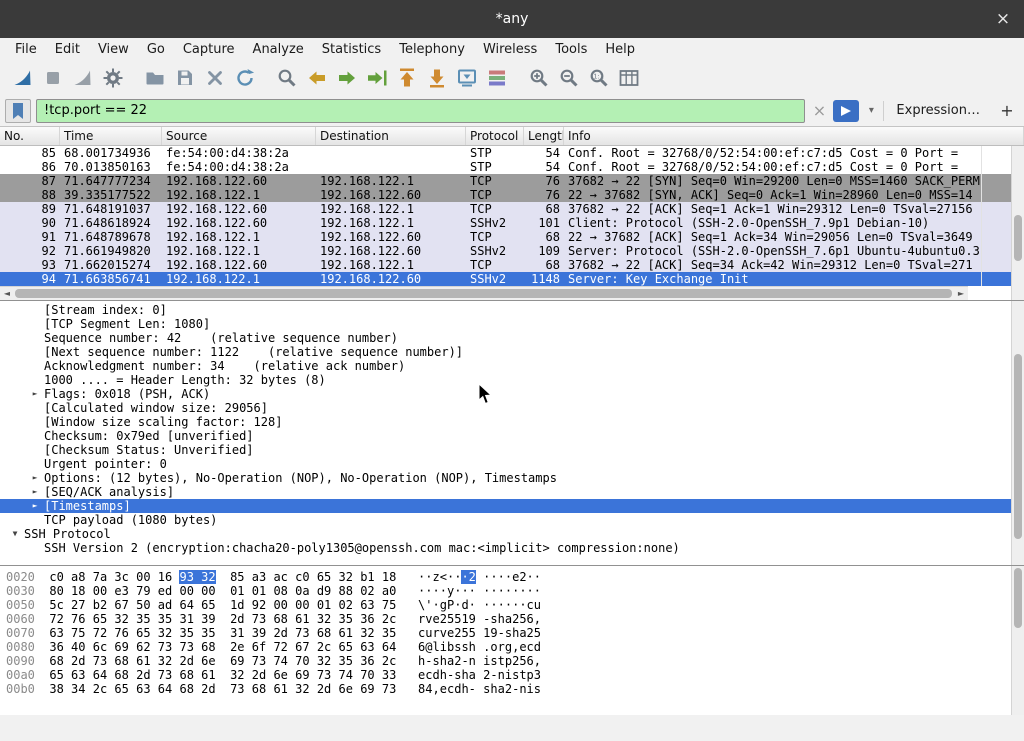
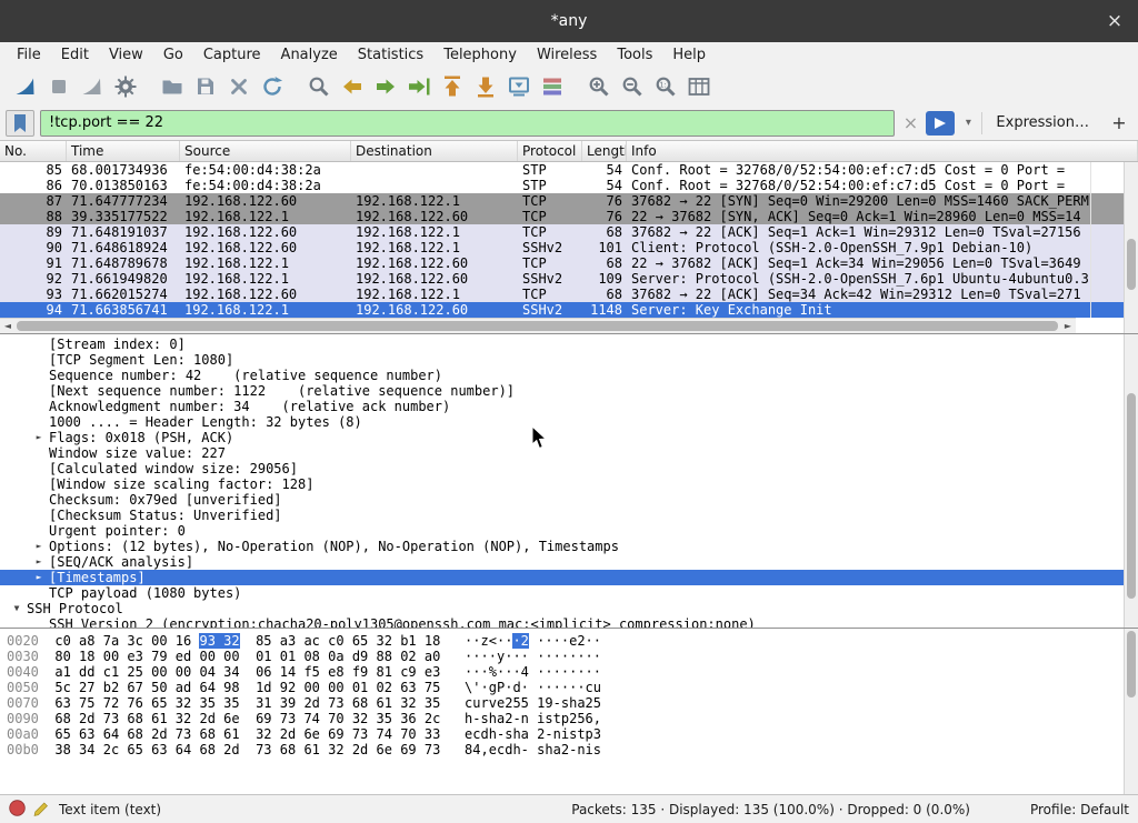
  *any
  ×
  File
  Edit
  View
  Go
  Capture
  Analyze
  Statistics
  Telephony
  Wireless
  Tools
  Help
  1:1
  !tcp.port == 22
  ×
  ▾
  Expression…
  +
  No.
  Time
  Source
  Destination
  Protocol
  Lengt
  Info
  85
  68.001734936
  fe:54:00:d4:38:2a
  STP
  54
  Conf. Root = 32768/0/52:54:00:ef:c7:d5 Cost = 0 Port =
  86
  70.013850163
  fe:54:00:d4:38:2a
  STP
  54
  Conf. Root = 32768/0/52:54:00:ef:c7:d5 Cost = 0 Port =
  87
  71.647777234
  192.168.122.60
  192.168.122.1
  TCP
  76
  37682 → 22 [SYN] Seq=0 Win=29200 Len=0 MSS=1460 SACK_PERM
  88
  39.335177522
  192.168.122.1
  192.168.122.60
  TCP
  76
  22 → 37682 [SYN, ACK] Seq=0 Ack=1 Win=28960 Len=0 MSS=14
  89
  71.648191037
  192.168.122.60
  192.168.122.1
  TCP
  68
  37682 → 22 [ACK] Seq=1 Ack=1 Win=29312 Len=0 TSval=27156
  90
  71.648618924
  192.168.122.60
  192.168.122.1
  SSHv2
  101
  Client: Protocol (SSH-2.0-OpenSSH_7.9p1 Debian-10)
  91
  71.648789678
  192.168.122.1
  192.168.122.60
  TCP
  68
  22 → 37682 [ACK] Seq=1 Ack=34 Win=29056 Len=0 TSval=3649
  92
  71.661949820
  192.168.122.1
  192.168.122.60
  SSHv2
  109
  Server: Protocol (SSH-2.0-OpenSSH_7.6p1 Ubuntu-4ubuntu0.3
  93
  71.662015274
  192.168.122.60
  192.168.122.1
  TCP
  68
  37682 → 22 [ACK] Seq=34 Ack=42 Win=29312 Len=0 TSval=271
  94
  71.663856741
  192.168.122.1
  192.168.122.60
  SSHv2
  1148
  Server: Key Exchange Init
  ◄
  ►
  [Stream index: 0]
  [TCP Segment Len: 1080]
  Sequence number: 42 (relative sequence number)
  [Next sequence number: 1122 (relative sequence number)]
  Acknowledgment number: 34 (relative ack number)
  1000 .... = Header Length: 32 bytes (8)
  ►
  Flags: 0x018 (PSH, ACK)
+ Window size value: 227
  [Calculated window size: 29056]
  [Window size scaling factor: 128]
  Checksum: 0x79ed [unverified]
  [Checksum Status: Unverified]
  Urgent pointer: 0
  ►
  Options: (12 bytes), No-Operation (NOP), No-Operation (NOP), Timestamps
  ►
  [SEQ/ACK analysis]
  ►
  [Timestamps]
  TCP payload (1080 bytes)
  ▼
  SSH Protocol
  SSH Version 2 (encryption:chacha20-poly1305@openssh.com mac:<implicit> compression:none)
  0020 c0 a8 7a 3c 00 16 93 32 85 a3 ac c0 65 32 b1 18 ··z<···2 ····e2··
  0030 80 18 00 e3 79 ed 00 00 01 01 08 0a d9 88 02 a0 ····y··· ········
+ 0040 a1 dd c1 25 00 00 04 34 06 14 f5 e8 f9 81 c9 e3 ···%···4 ········
- 0050 5c 27 b2 67 50 ad 64 65 1d 92 00 00 01 02 63 75 \'·gP·d· ······cu
+ 0050 5c 27 b2 67 50 ad 64 98 1d 92 00 00 01 02 63 75 \'·gP·d· ······cu
- 0060 72 76 65 32 35 35 31 39 2d 73 68 61 32 35 36 2c rve25519 -sha256,
  0070 63 75 72 76 65 32 35 35 31 39 2d 73 68 61 32 35 curve255 19-sha25
- 0080 36 40 6c 69 62 73 73 68 2e 6f 72 67 2c 65 63 64 6@libssh .org,ecd
  0090 68 2d 73 68 61 32 2d 6e 69 73 74 70 32 35 36 2c h-sha2-n istp256,
  00a0 65 63 64 68 2d 73 68 61 32 2d 6e 69 73 74 70 33 ecdh-sha 2-nistp3
  00b0 38 34 2c 65 63 64 68 2d 73 68 61 32 2d 6e 69 73 84,ecdh- sha2-nis
+ Text item (text)
+ Packets: 135 · Displayed: 135 (100.0%) · Dropped: 0 (0.0%)
+ Profile: Default
